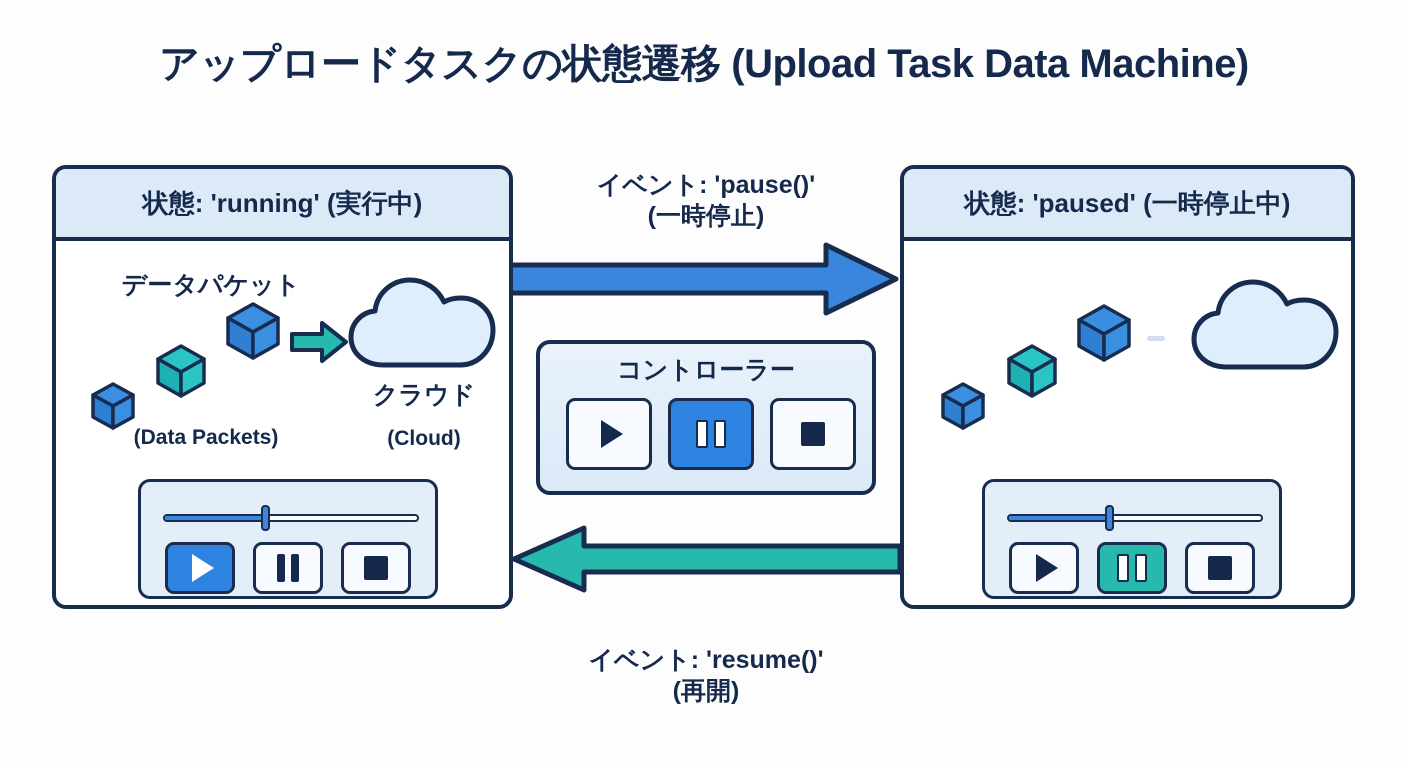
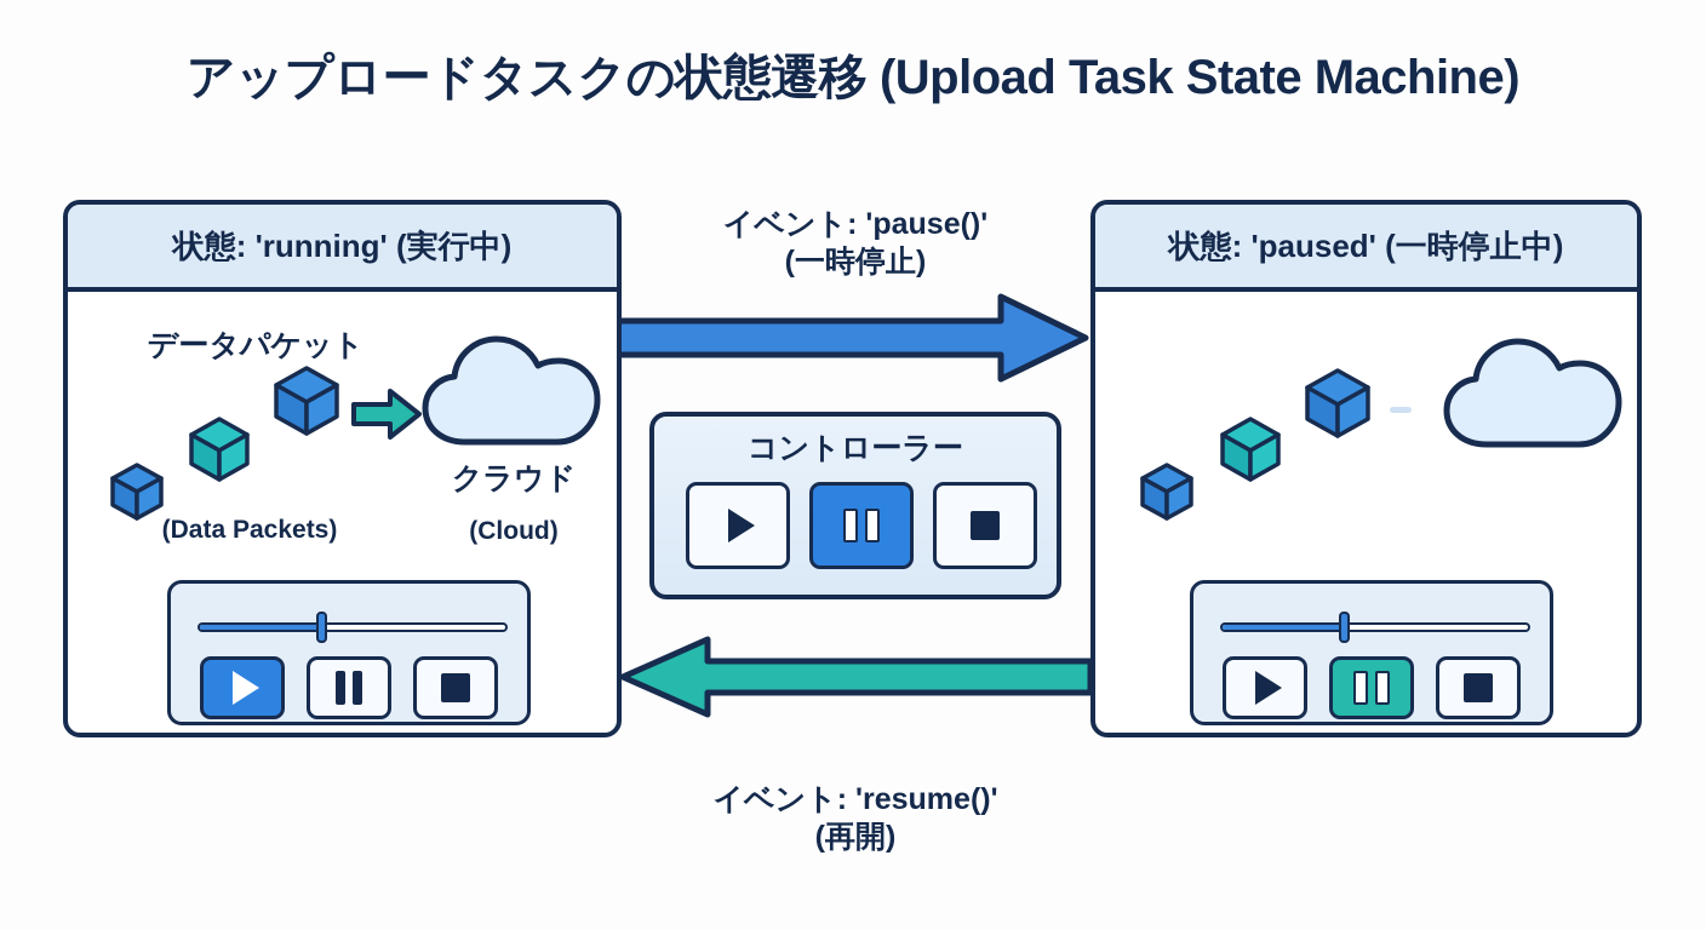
- アップロードタスクの状態遷移 (Upload Task Data Machine)
+ アップロードタスクの状態遷移 (Upload Task State Machine)
  イベント: 'pause()'
  (一時停止)
  イベント: 'resume()'
  (再開)
  状態: 'running' (実行中)
  データパケット
  (Data Packets)
  クラウド
  (Cloud)
  コントローラー
  状態: 'paused' (一時停止中)
